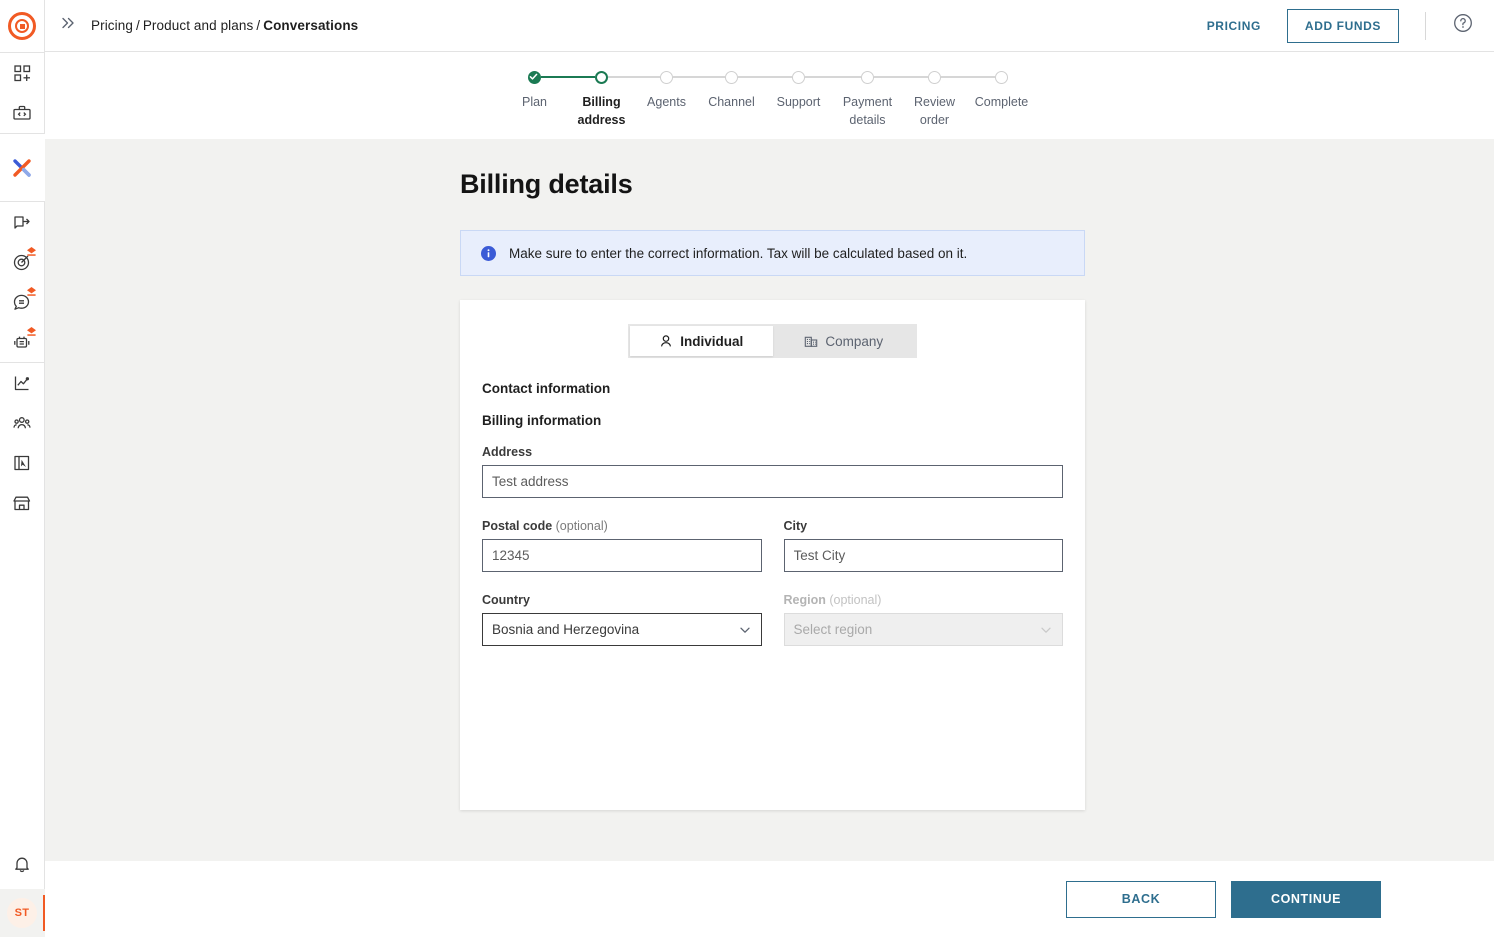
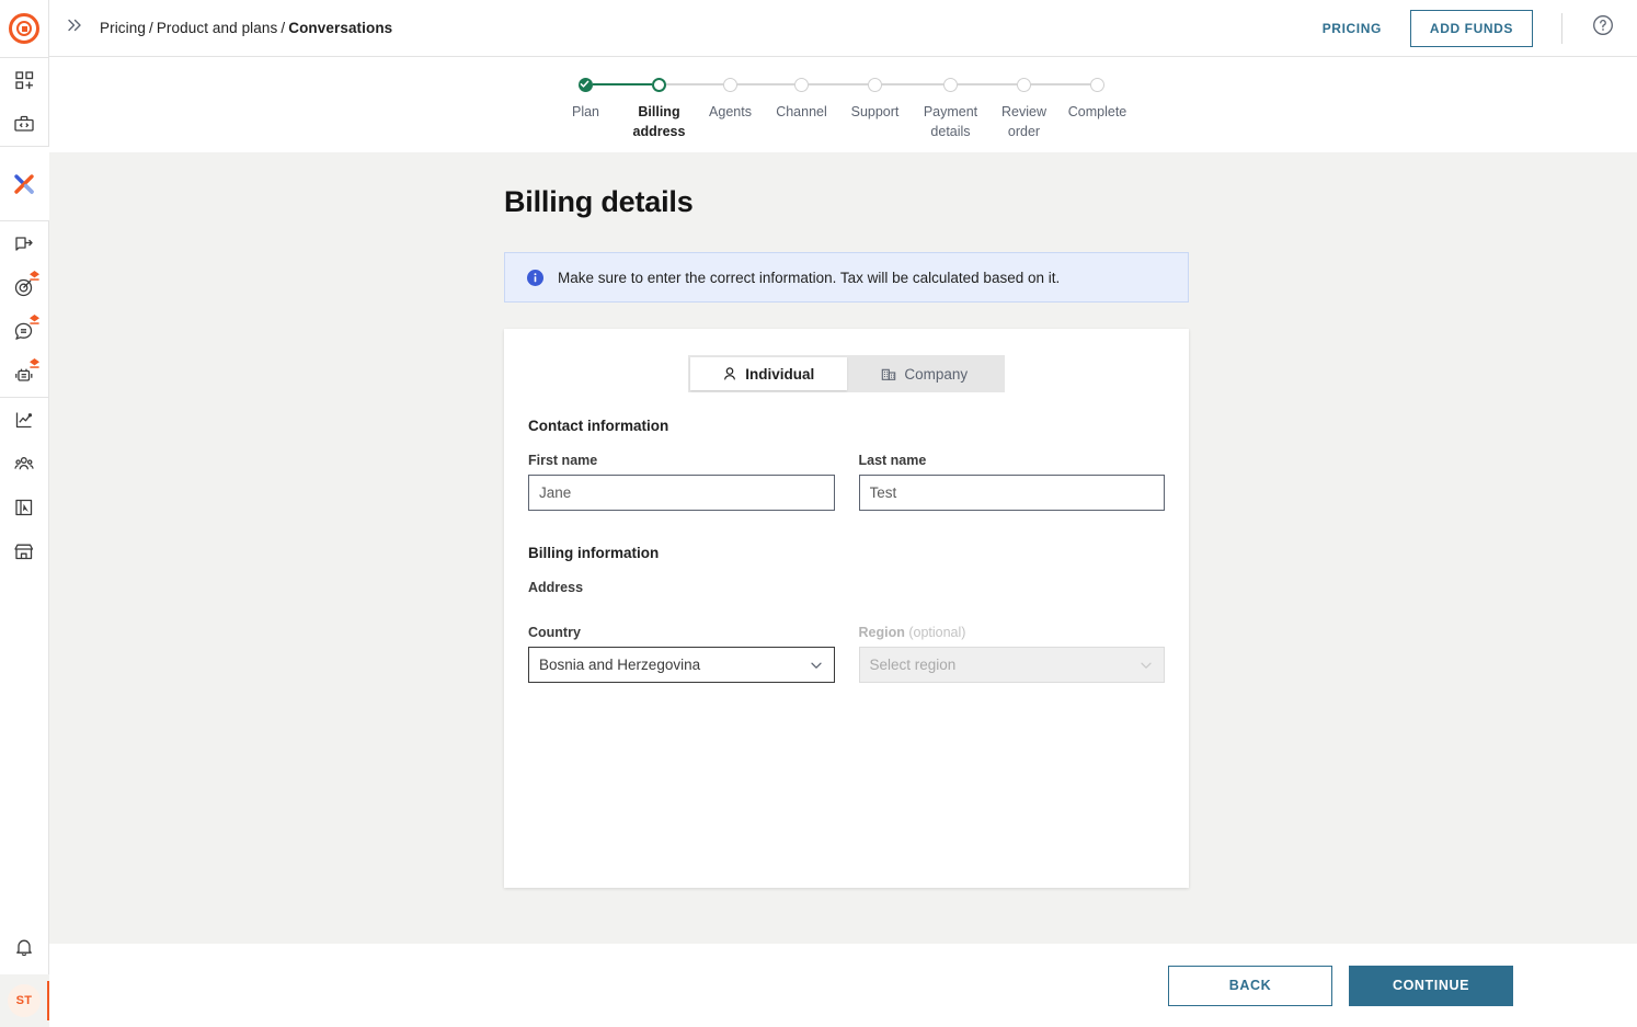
  ST
  Pricing / Product and plans / Conversations
  PRICING
  ADD FUNDS
  Plan
  Billing address
  Agents
  Channel
  Support
  Payment details
  Review order
  Complete
  Billing details
  Make sure to enter the correct information. Tax will be calculated based on it.
  Individual
  Company
  Contact information
+ First name
+ Jane
+ Last name
+ Test
  Billing information
  Address
- Test address
- Postal code (optional)
- 12345
- City
- Test City
  Country
  Bosnia and Herzegovina
  Region (optional)
  Select region
  BACK
  CONTINUE
